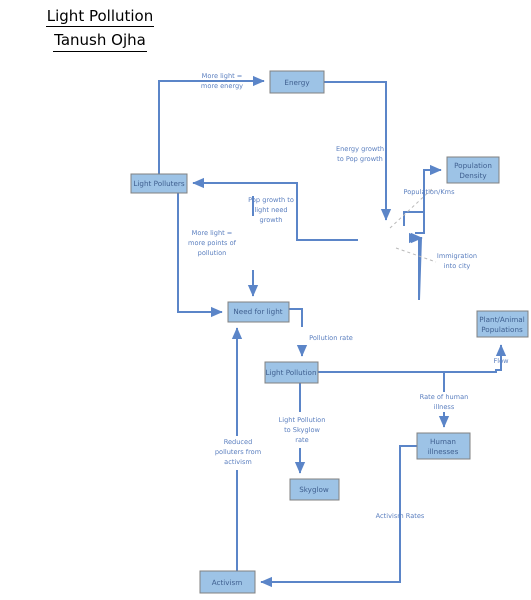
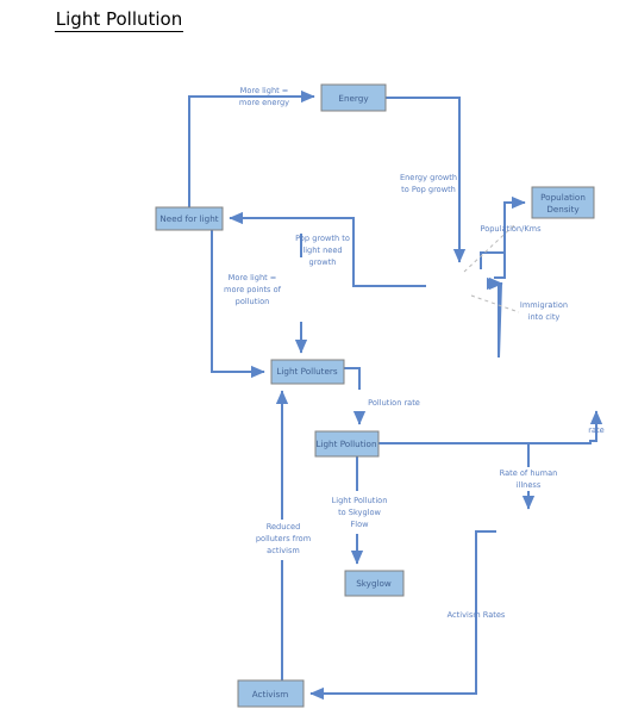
  Light Pollution
- Tanush Ojha
  Energy
- Light Polluters
+ Need for light
  Population
  Density
- Need for light
+ Light Polluters
  Light Pollution
- Plant/Animal
- Populations
- Human
- illnesses
  Skyglow
  Activism
  More light =
  more energy
  Energy growth
  to Pop growth
  Pop growth to
  light need
  growth
  Population/Kms
  Immigration
  into city
  More light =
  more points of
  pollution
  Pollution rate
- Flow
+ rate
  Rate of human
  illness
  Light Pollution
  to Skyglow
- rate
+ Flow
  Reduced
  polluters from
  activism
